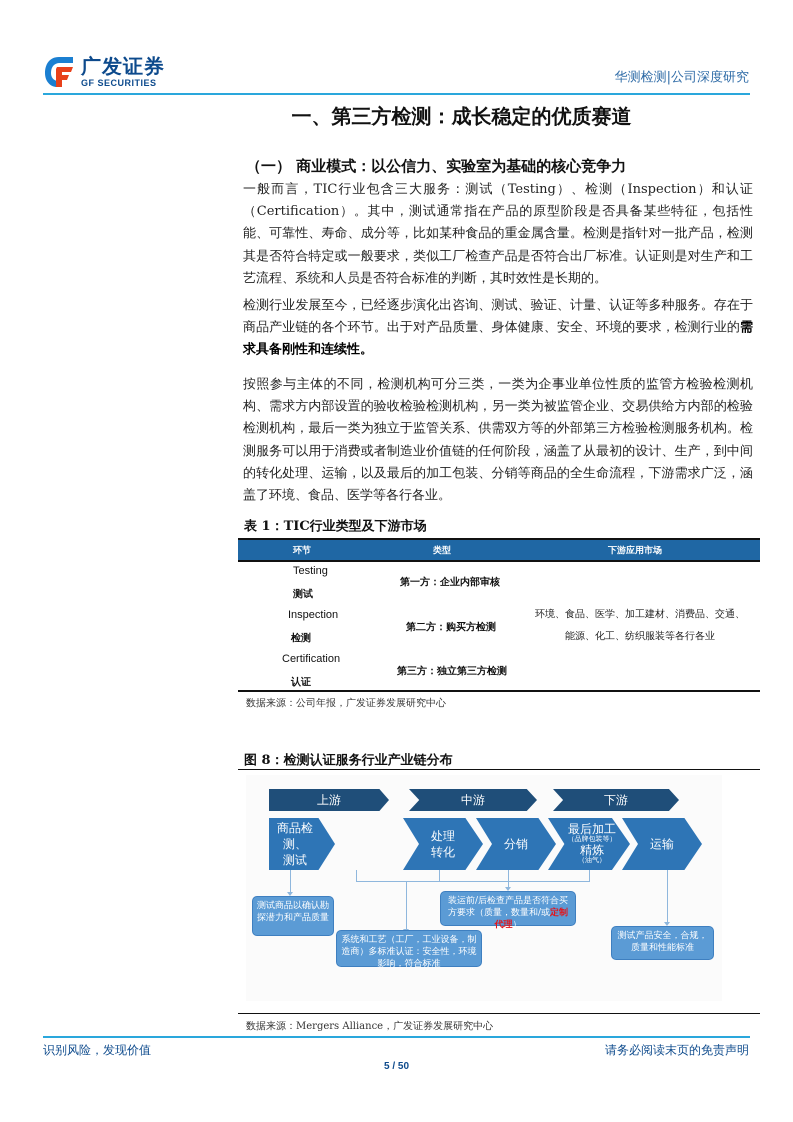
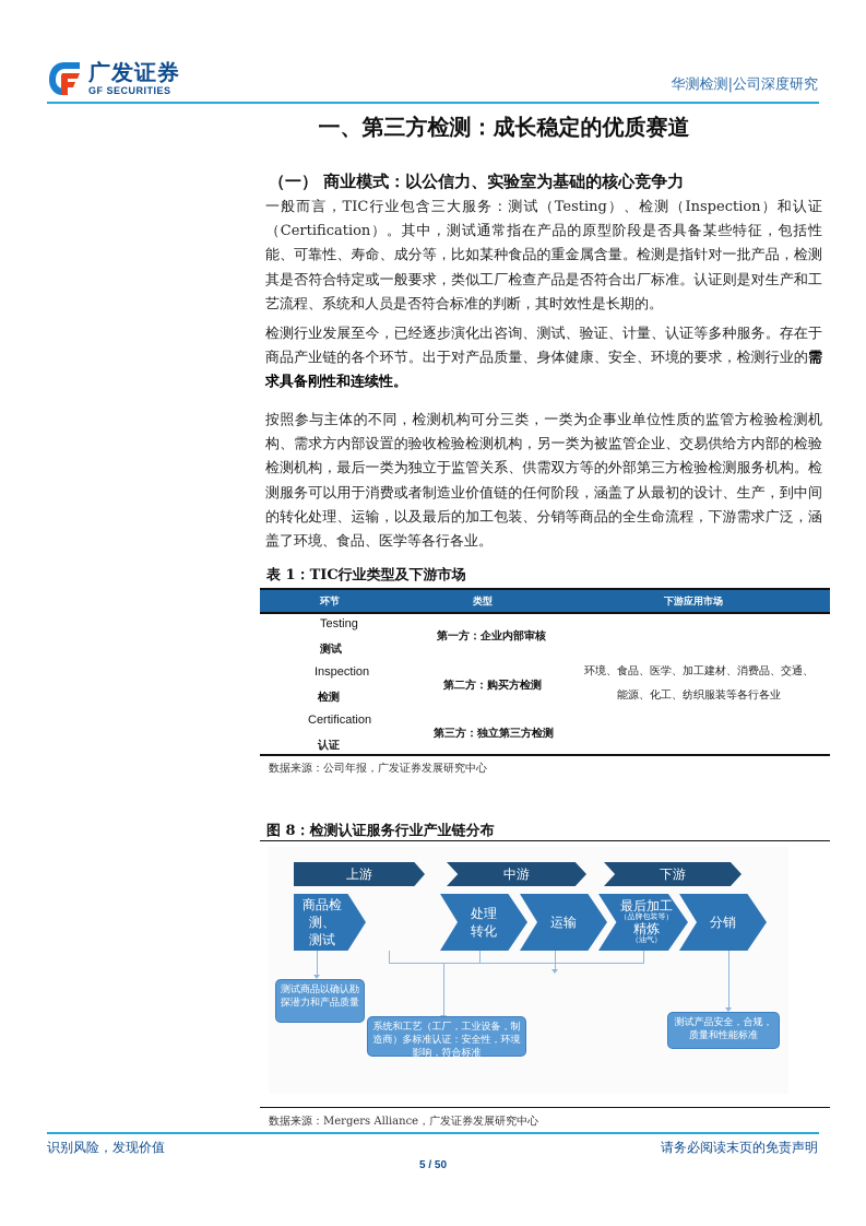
  广发证券
  GF SECURITIES
  华测检测|公司深度研究
  一、第三方检测：成长稳定的优质赛道
  （一） 商业模式：以公信力、实验室为基础的核心竞争力
  一般而言，TIC行业包含三大服务：测试（Testing）、检测（Inspection）和认证（Certification）。其中，测试通常指在产品的原型阶段是否具备某些特征，包括性能、可靠性、寿命、成分等，比如某种食品的重金属含量。检测是指针对一批产品，检测其是否符合特定或一般要求，类似工厂检查产品是否符合出厂标准。认证则是对生产和工艺流程、系统和人员是否符合标准的判断，其时效性是长期的。
  检测行业发展至今，已经逐步演化出咨询、测试、验证、计量、认证等多种服务。存在于商品产业链的各个环节。出于对产品质量、身体健康、安全、环境的要求，检测行业的需求具备刚性和连续性。
  按照参与主体的不同，检测机构可分三类，一类为企事业单位性质的监管方检验检测机构、需求方内部设置的验收检验检测机构，另一类为被监管企业、交易供给方内部的检验检测机构，最后一类为独立于监管关系、供需双方等的外部第三方检验检测服务机构。检测服务可以用于消费或者制造业价值链的任何阶段，涵盖了从最初的设计、生产，到中间的转化处理、运输，以及最后的加工包装、分销等商品的全生命流程，下游需求广泛，涵盖了环境、食品、医学等各行各业。
  表 1：TIC行业类型及下游市场
  环节
  类型
  下游应用市场
  Testing
  测试
  第一方：企业内部审核
  Inspection
  检测
  第二方：购买方检测
  Certification
  认证
  第三方：独立第三方检测
  环境、食品、医学、加工建材、消费品、交通、
  能源、化工、纺织服装等各行各业
  数据来源：公司年报，广发证券发展研究中心
  图 8：检测认证服务行业产业链分布
  上游
  中游
  下游
  商品检测、
  测试
  处理
  转化
- 分销
+ 运输
  最后加工
  （品牌包装等）
  精炼
  （油气）
- 运输
+ 分销
  测试商品以确认勘探潜力和产品质量
  系统和工艺（工厂，工业设备，制造商）多标准认证：安全性，环境影响，符合标准
- 装运前/后检查产品是否符合买方要求（质量，数量和/或定制代理）
  测试产品安全，合规，质量和性能标准
  数据来源：Mergers Alliance，广发证券发展研究中心
  识别风险，发现价值
  请务必阅读末页的免责声明
  5 / 50
